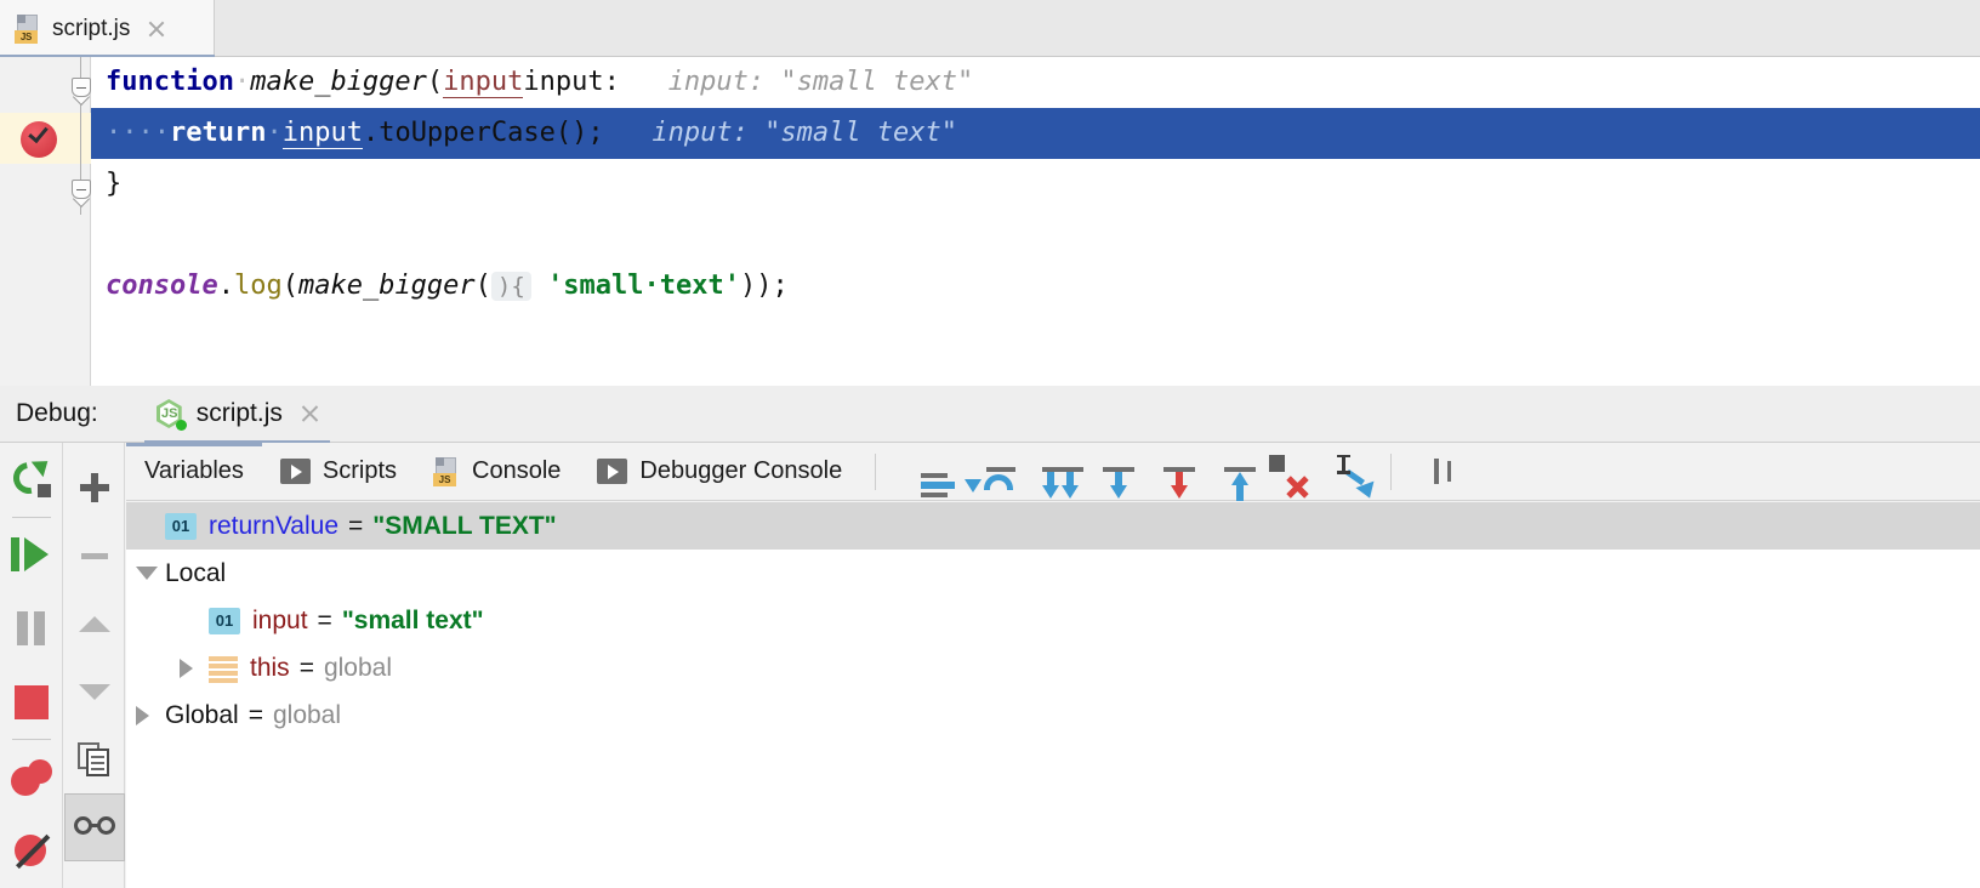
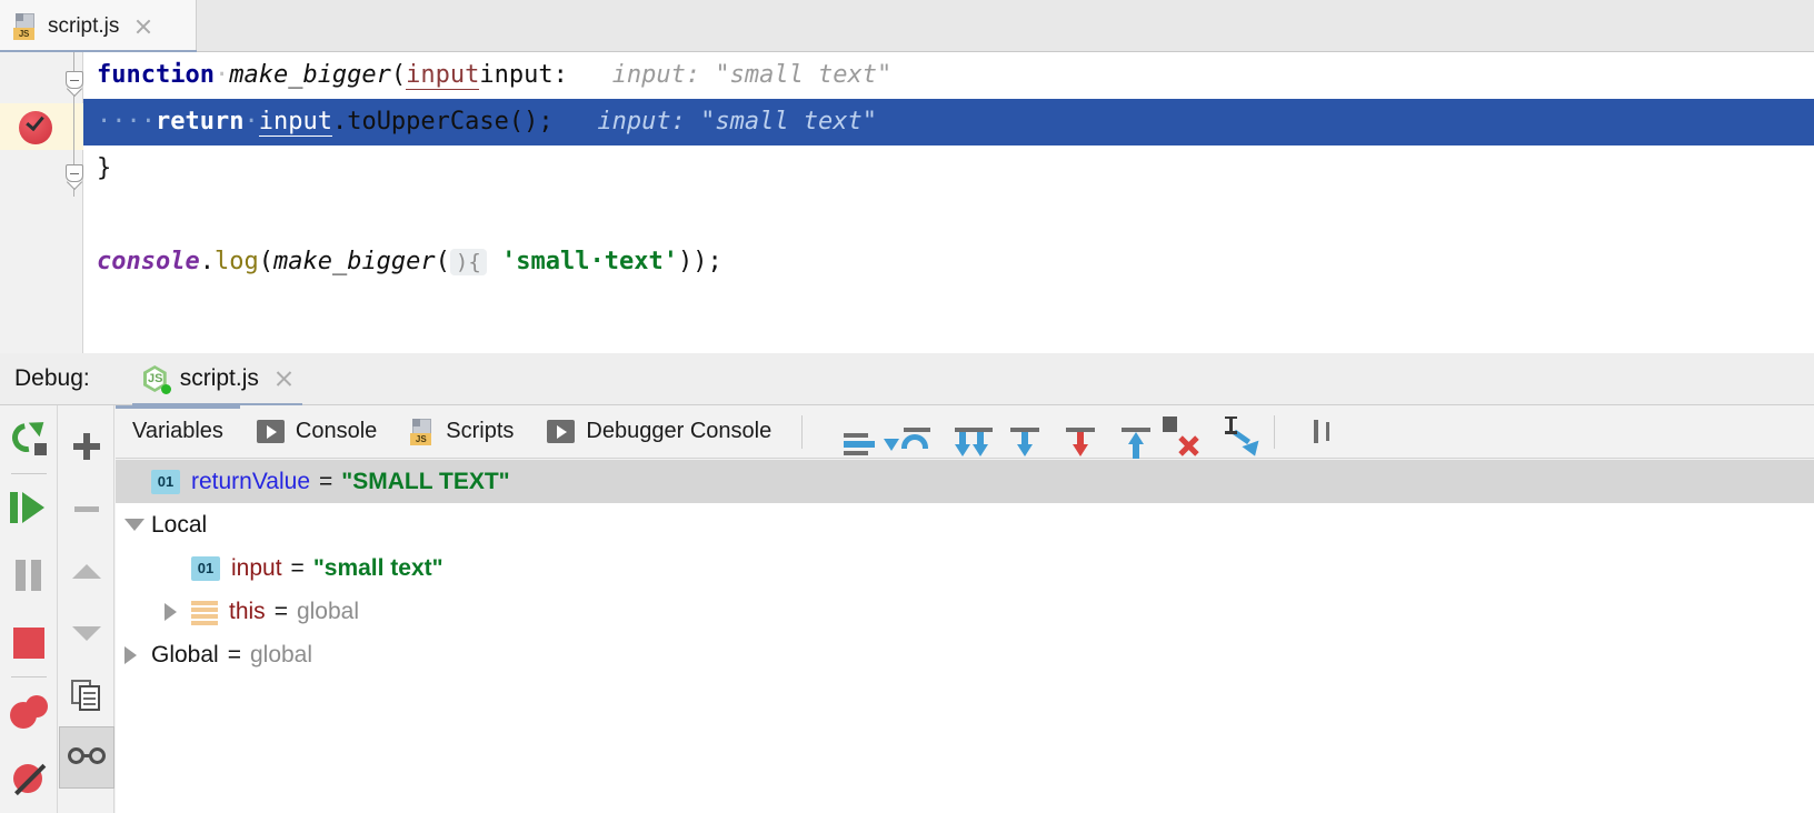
  JS
  script.js
  function·make_bigger(inputinput: input: "small text"
  ····return·input.toUpperCase(); input: "small text"
  }
  console.log(make_bigger( ){ 'small·text'));
  Debug:
  JS
  script.js
  Variables
- Scripts
+ Console
  JS
- Console
+ Scripts
  Debugger Console
  01
  returnValue
  =
  "SMALL TEXT"
  Local
  01
  input
  =
  "small text"
  this
  =
  global
  Global
  =
  global
